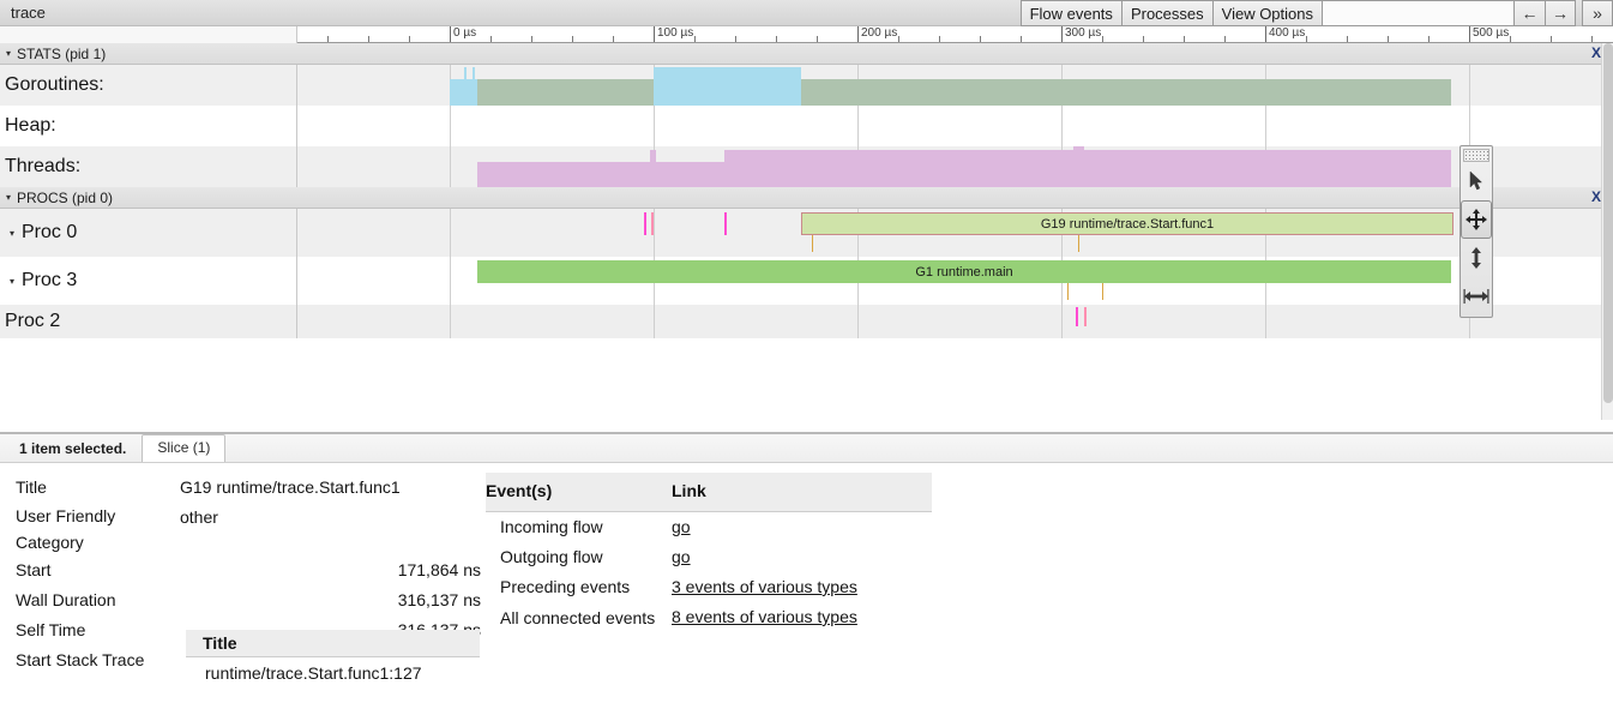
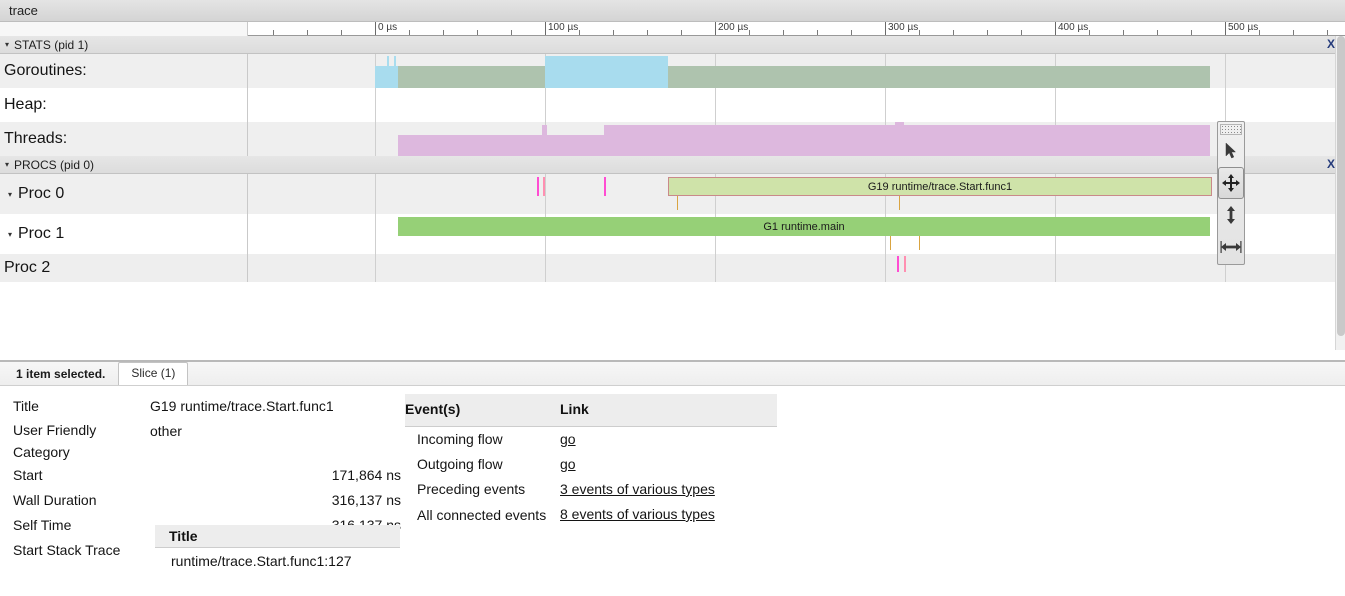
  trace
- Flow events
- Processes
- View Options
- ←
- →
- »
  0 µs
  100 µs
  200 µs
  300 µs
  400 µs
  500 µs
  ▾
  STATS (pid 1)
  X
  Goroutines:
  Heap:
  Threads:
  ▾
  PROCS (pid 0)
  X
  ▾
  Proc 0
  G19 runtime/trace.Start.func1
  ▾
- Proc 3
+ Proc 1
  G1 runtime.main
  Proc 2
  1 item selected.
  Slice (1)
  Title
  G19 runtime/trace.Start.func1
  User Friendly Category
  other
  Start
  171,864 ns
  Wall Duration
  316,137 ns
  Self Time
  Start Stack Trace
  Title
  runtime/trace.Start.func1:127
  Event(s)
  Link
  Incoming flow
  go
  Outgoing flow
  go
  Preceding events
  3 events of various types
  All connected events
  8 events of various types
